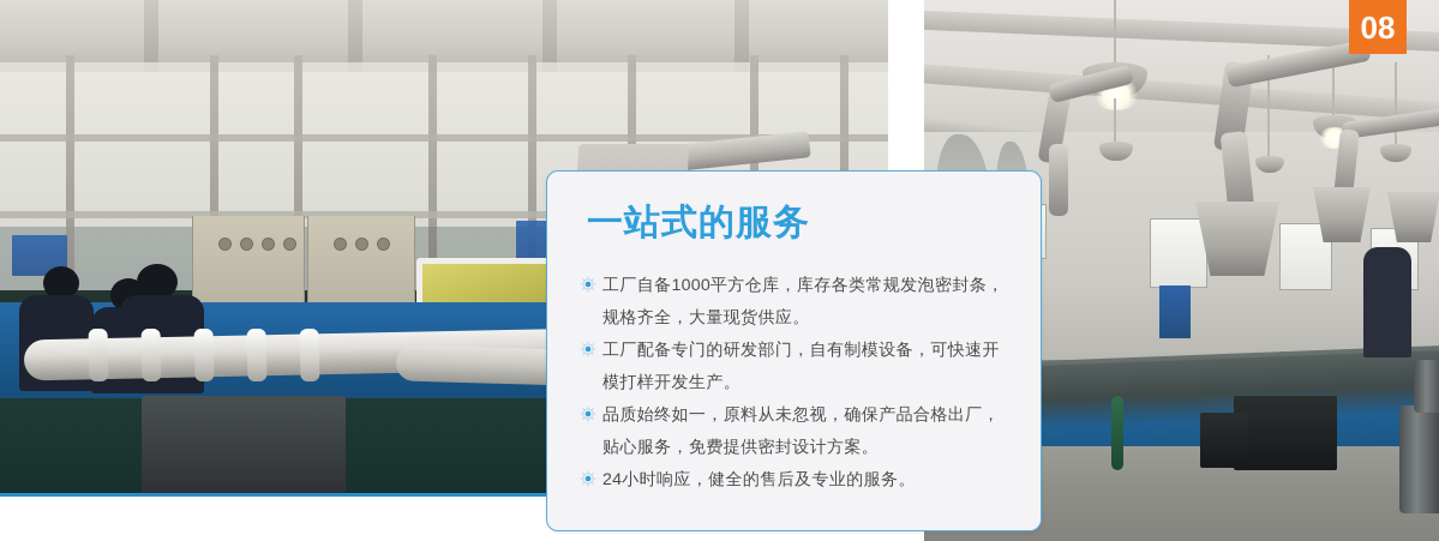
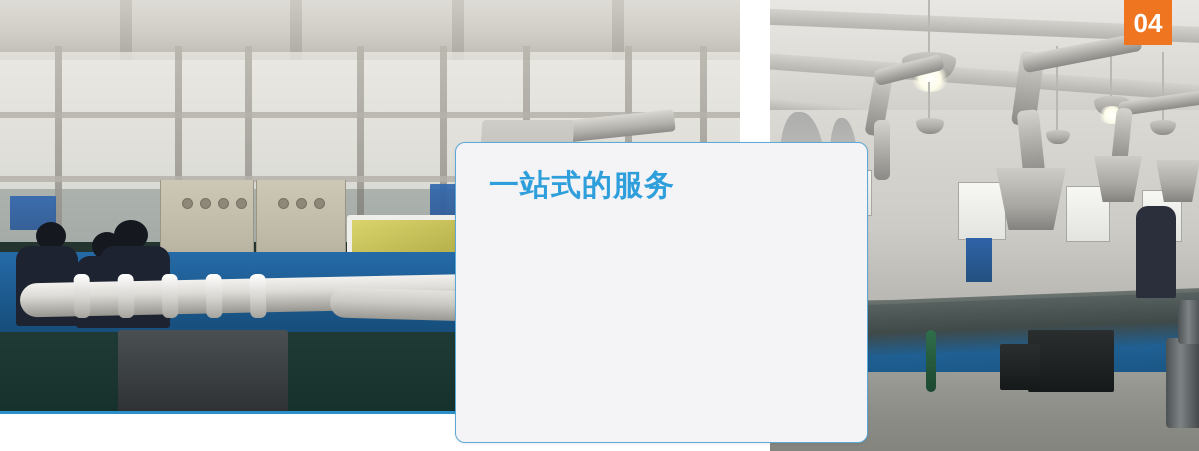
- 08
+ 04
  一站式的服务
- 工厂自备1000平方仓库，库存各类常规发泡密封条，规格齐全，大量现货供应。
- 工厂配备专门的研发部门，自有制模设备，可快速开模打样开发生产。
- 品质始终如一，原料从未忽视，确保产品合格出厂，贴心服务，免费提供密封设计方案。
- 24小时响应，健全的售后及专业的服务。
